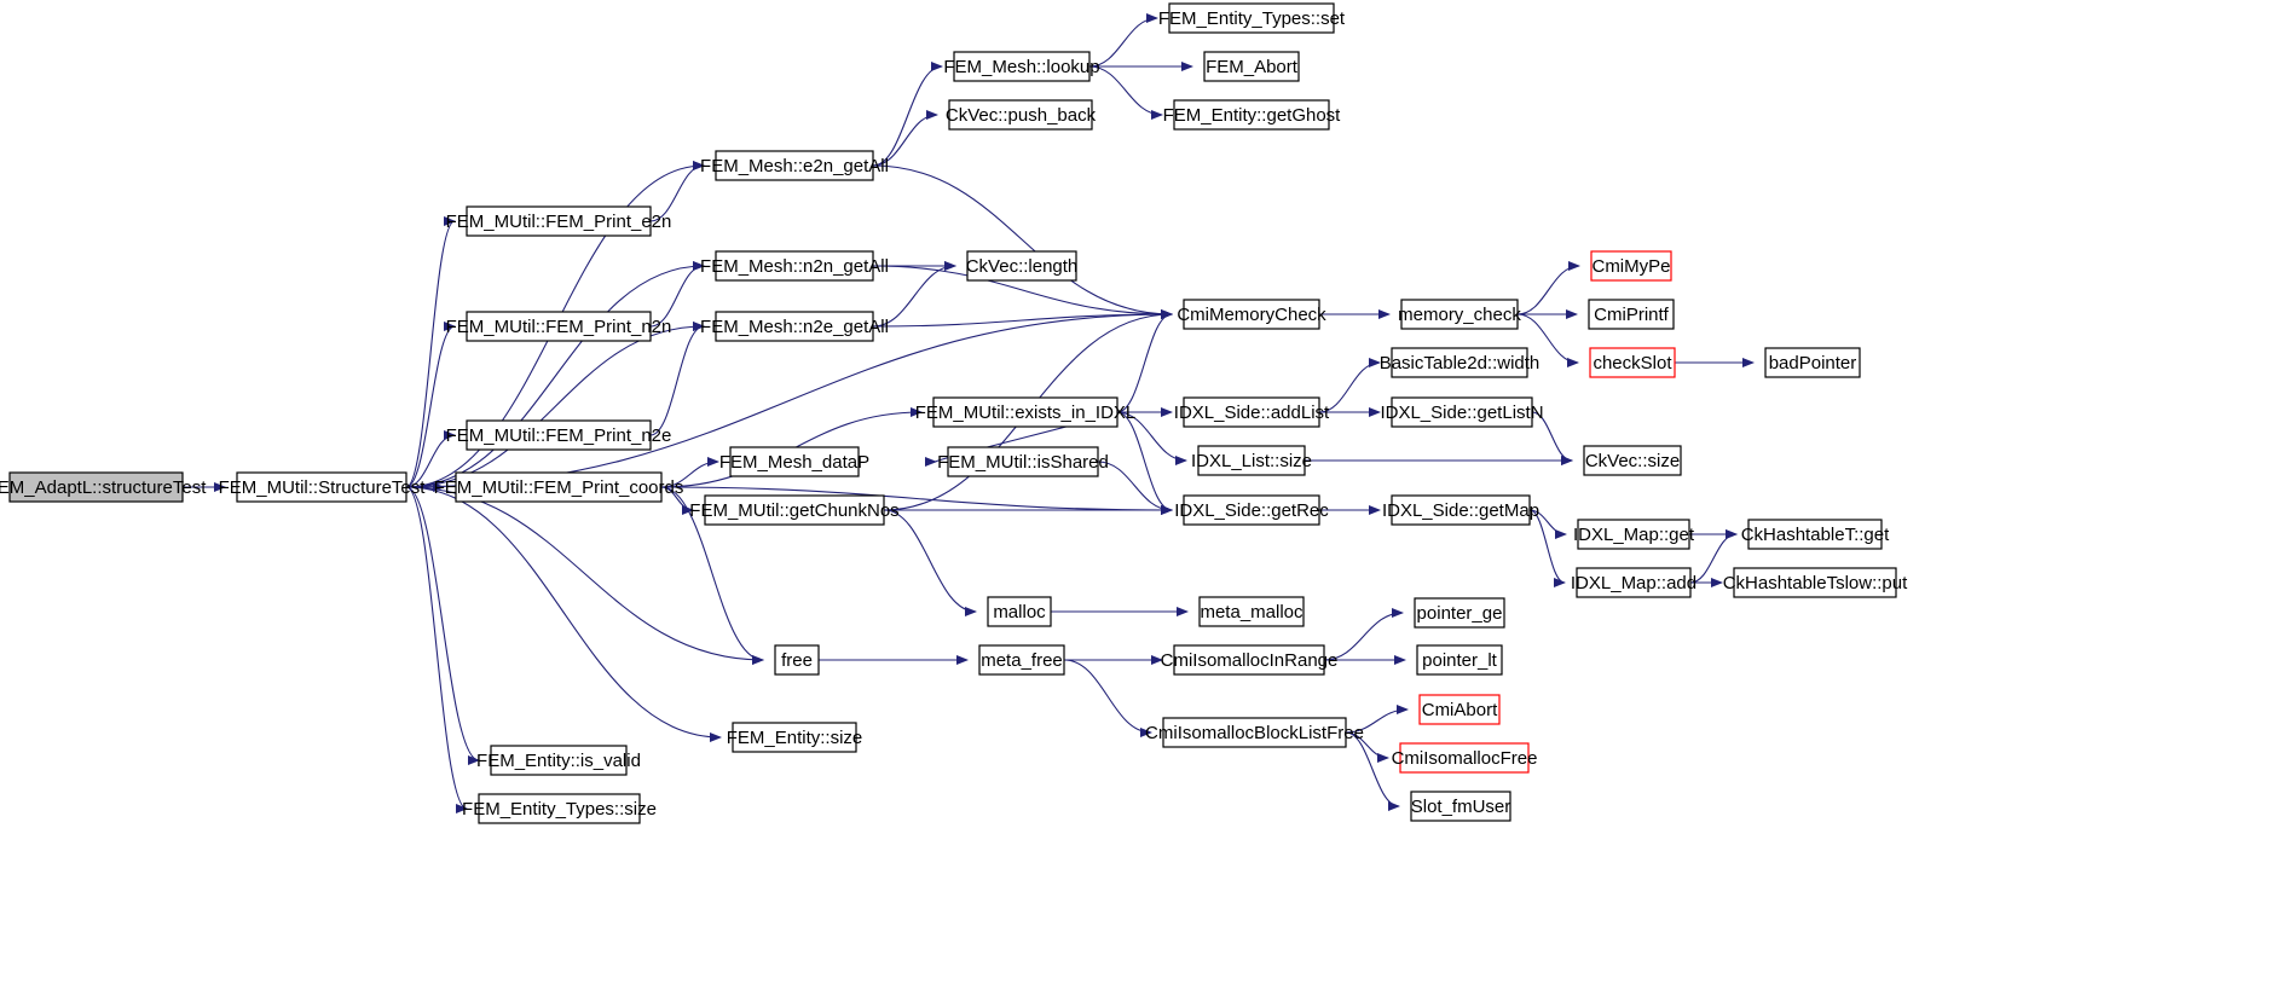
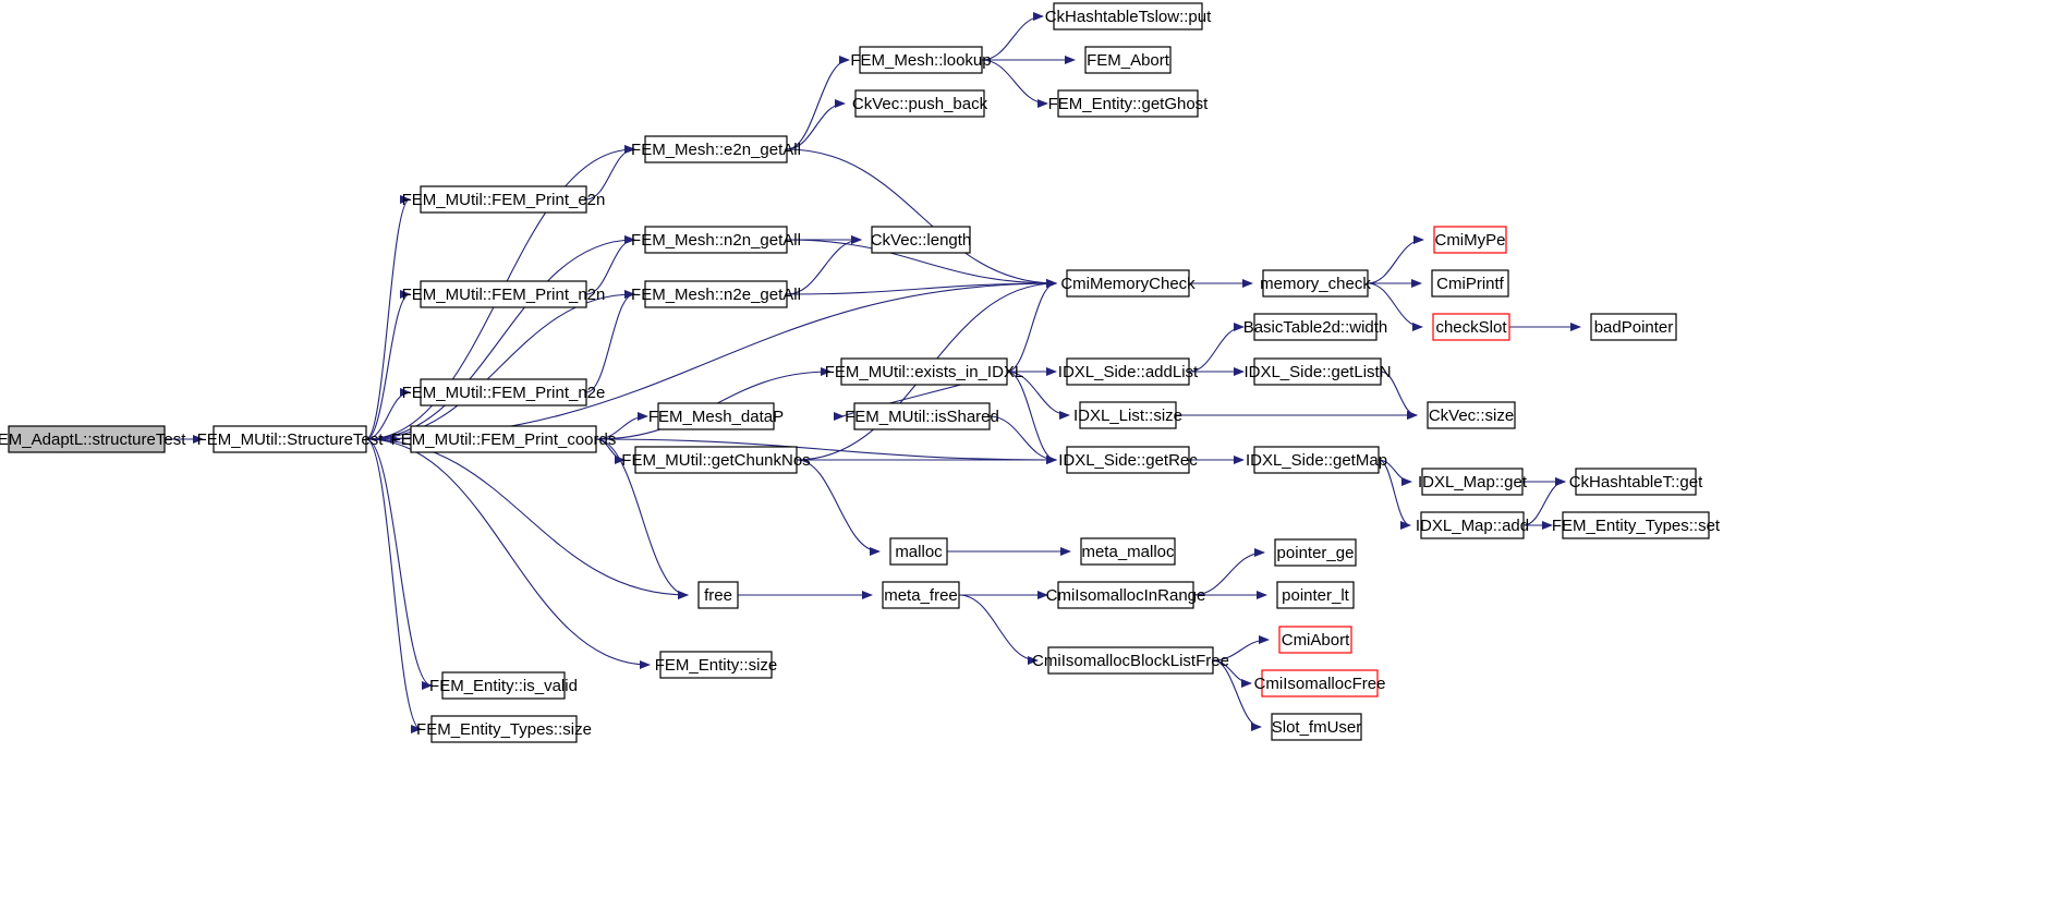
  EM_AdaptL::structureTest
  FEM_MUtil::StructureTest
  FEM_MUtil::FEM_Print_e2n
  FEM_MUtil::FEM_Print_n2n
  FEM_MUtil::FEM_Print_n2e
  FEM_MUtil::FEM_Print_coords
  FEM_Entity::is_valid
  FEM_Entity_Types::size
  FEM_Mesh::e2n_getAll
  FEM_Mesh::n2n_getAll
  FEM_Mesh::n2e_getAll
  FEM_Mesh_dataP
  FEM_MUtil::getChunkNos
  FEM_Entity::size
  free
  malloc
  FEM_Mesh::lookup
  CkVec::push_back
- FEM_Entity_Types::set
+ CkHashtableTslow::put
  FEM_Abort
  FEM_Entity::getGhost
  CkVec::length
  FEM_MUtil::exists_in_IDXL
  FEM_MUtil::isShared
  meta_malloc
  meta_free
  CmiMemoryCheck
  IDXL_Side::addList
  IDXL_List::size
  IDXL_Side::getRec
  CmiIsomallocInRange
  CmiIsomallocBlockListFree
  memory_check
  BasicTable2d::width
  IDXL_Side::getListN
  IDXL_Side::getMap
  pointer_ge
  pointer_lt
  CmiAbort
  CmiIsomallocFree
  Slot_fmUser
  CmiMyPe
  CmiPrintf
  checkSlot
  CkVec::size
  IDXL_Map::get
  IDXL_Map::add
  badPointer
  CkHashtableT::get
- CkHashtableTslow::put
+ FEM_Entity_Types::set
